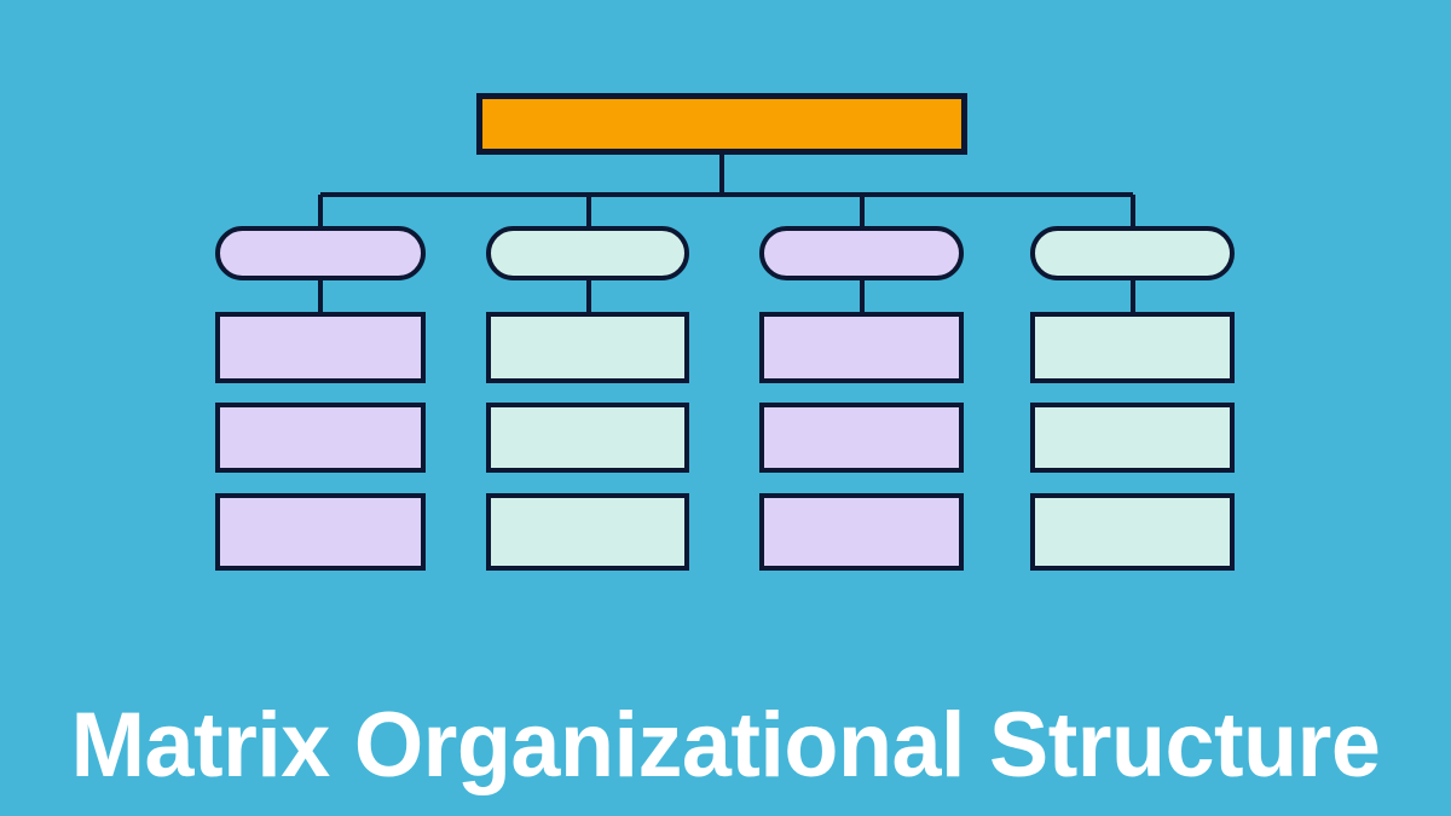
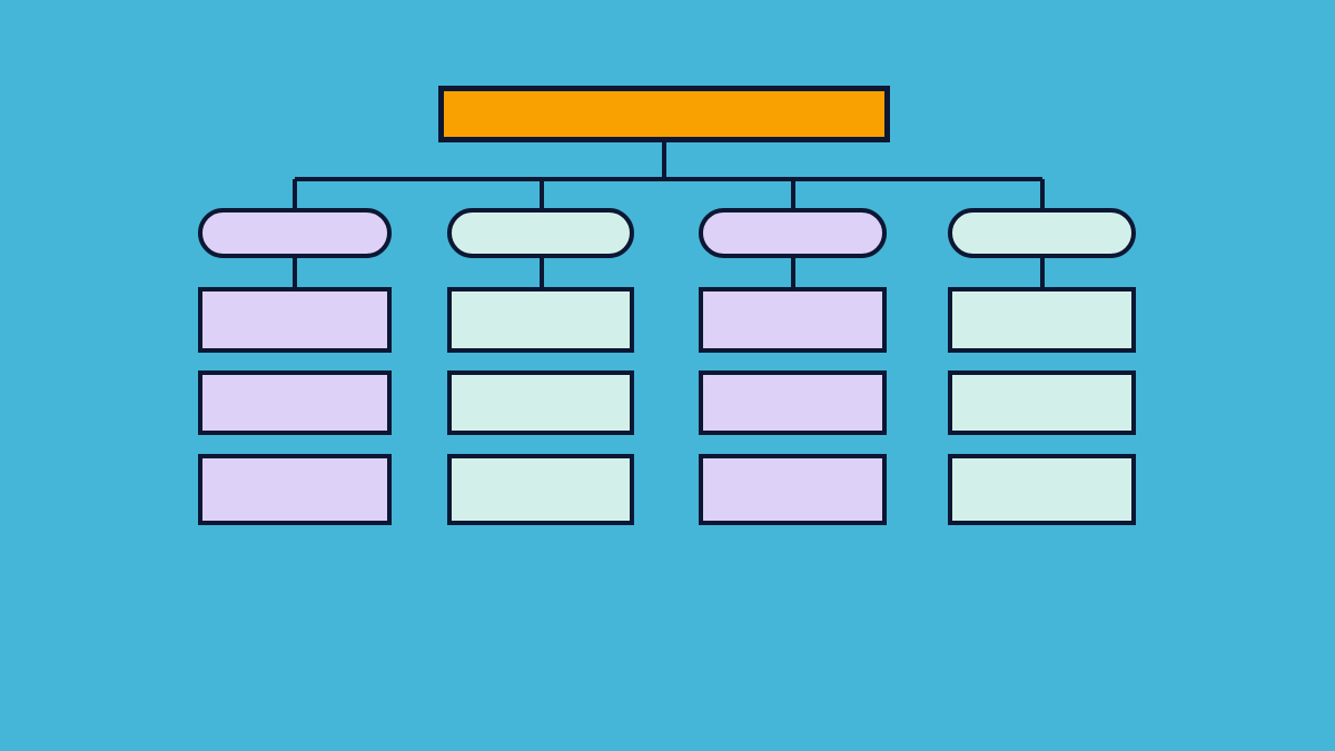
- Matrix Organizational Structure
